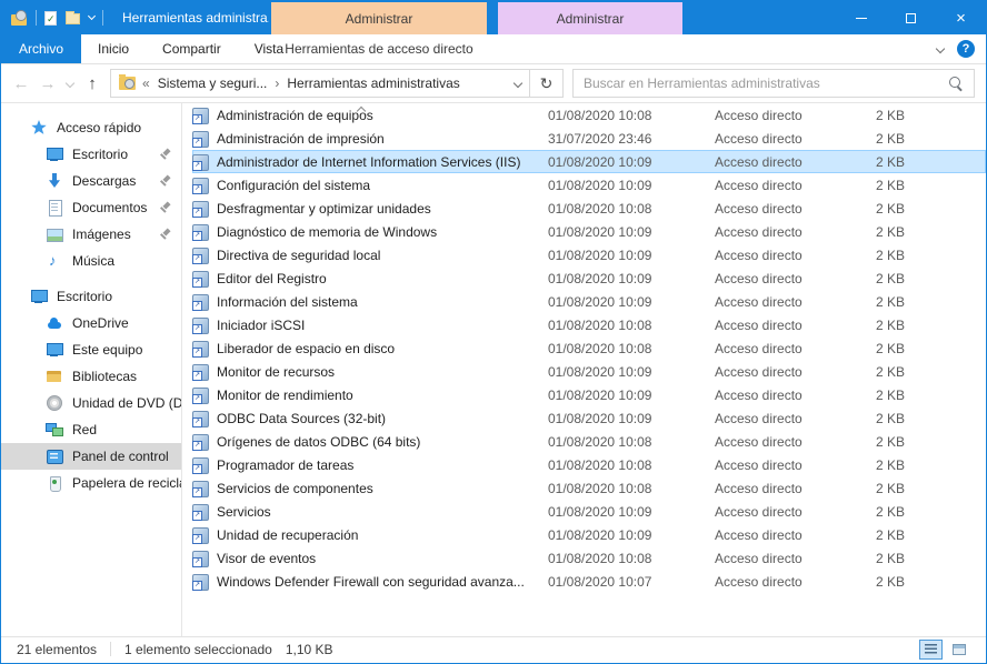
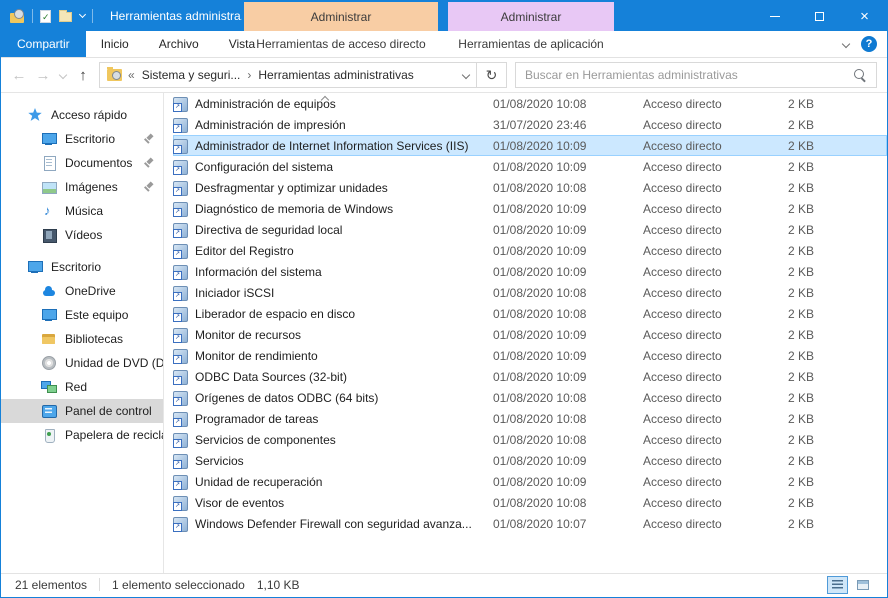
  Herramientas administra
  Administrar
  Administrar
  ×
- Archivo
+ Compartir
  Inicio
- Compartir
+ Archivo
  Vista
  Herramientas de acceso directo
+ Herramientas de aplicación
  ?
  ←
  →
  ↑
  «
  Sistema y seguri...
  ›
  Herramientas administrativas
  ↻
  Buscar en Herramientas administrativas
  Acceso rápido
  Escritorio
- Descargas
  Documentos
  Imágenes
  Música
+ Vídeos
  Escritorio
  OneDrive
  Este equipo
  Bibliotecas
  Unidad de DVD (D
  Red
  Panel de control
  Papelera de recicl
  Administración de equipos
  01/08/2020 10:08
  Acceso directo
  2 KB
  Administración de impresión
  31/07/2020 23:46
  Acceso directo
  2 KB
  Administrador de Internet Information Services (IIS)
  01/08/2020 10:09
  Acceso directo
  2 KB
  Configuración del sistema
  01/08/2020 10:09
  Acceso directo
  2 KB
  Desfragmentar y optimizar unidades
  01/08/2020 10:08
  Acceso directo
  2 KB
  Diagnóstico de memoria de Windows
  01/08/2020 10:09
  Acceso directo
  2 KB
  Directiva de seguridad local
  01/08/2020 10:09
  Acceso directo
  2 KB
  Editor del Registro
  01/08/2020 10:09
  Acceso directo
  2 KB
  Información del sistema
  01/08/2020 10:09
  Acceso directo
  2 KB
  Iniciador iSCSI
  01/08/2020 10:08
  Acceso directo
  2 KB
  Liberador de espacio en disco
  01/08/2020 10:08
  Acceso directo
  2 KB
  Monitor de recursos
  01/08/2020 10:09
  Acceso directo
  2 KB
  Monitor de rendimiento
  01/08/2020 10:09
  Acceso directo
  2 KB
  ODBC Data Sources (32-bit)
  01/08/2020 10:09
  Acceso directo
  2 KB
  Orígenes de datos ODBC (64 bits)
  01/08/2020 10:08
  Acceso directo
  2 KB
  Programador de tareas
  01/08/2020 10:08
  Acceso directo
  2 KB
  Servicios de componentes
  01/08/2020 10:08
  Acceso directo
  2 KB
  Servicios
  01/08/2020 10:09
  Acceso directo
  2 KB
  Unidad de recuperación
  01/08/2020 10:09
  Acceso directo
  2 KB
  Visor de eventos
  01/08/2020 10:08
  Acceso directo
  2 KB
  Windows Defender Firewall con seguridad avanza...
  01/08/2020 10:07
  Acceso directo
  2 KB
  21 elementos
  1 elemento seleccionado
  1,10 KB
